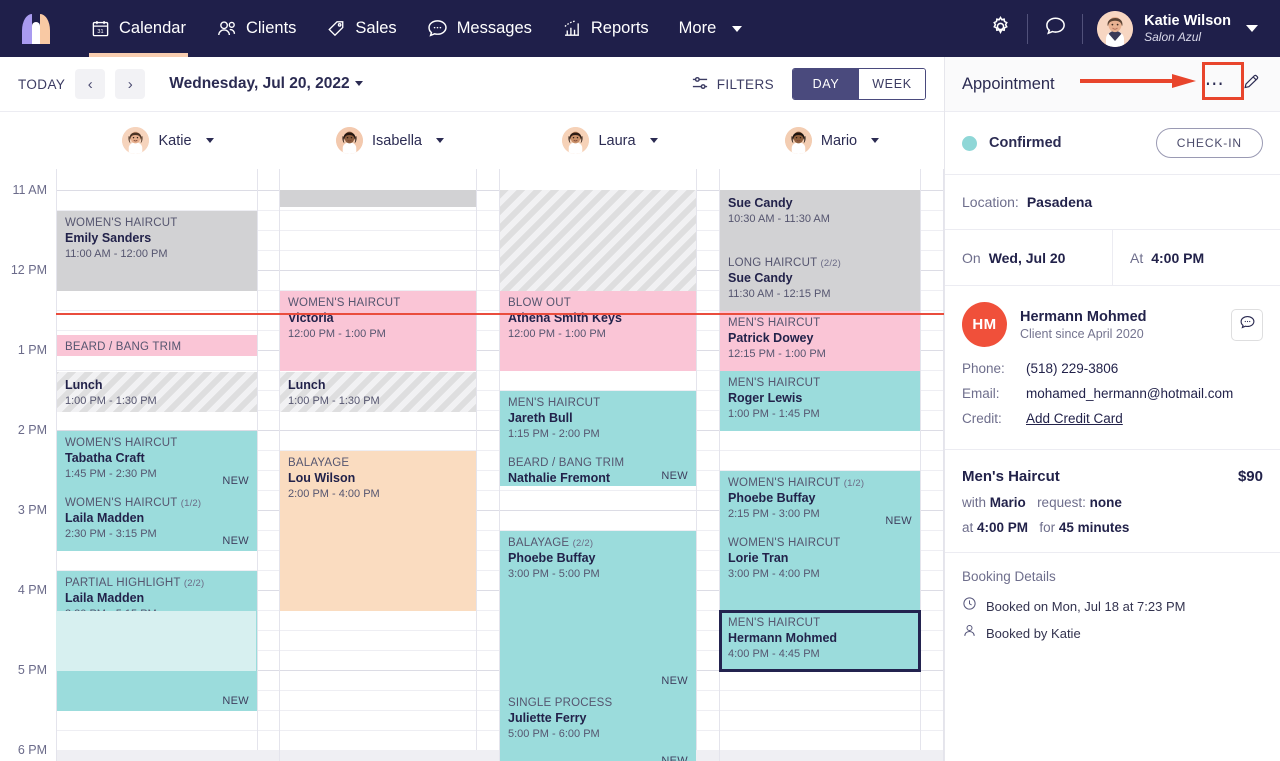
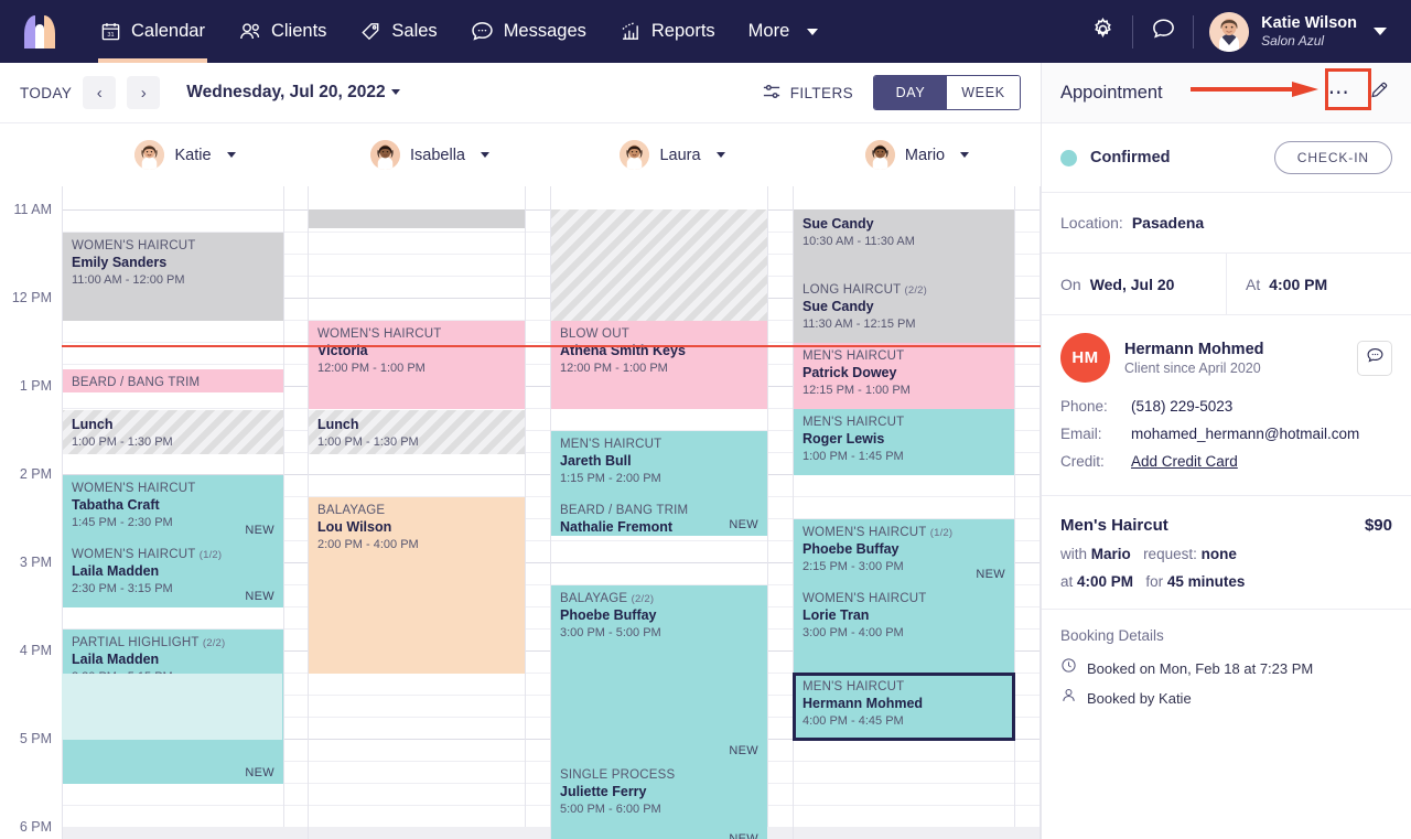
  Calendar
  Clients
  Sales
  Messages
  Reports
  More
  Katie Wilson
  Salon Azul
  TODAY
  ‹
  ›
  Wednesday, Jul 20, 2022
  FILTERS
  DAY
  WEEK
  Katie
  Isabella
  Laura
  Mario
  11 AM
  12 PM
  1 PM
  2 PM
  3 PM
  4 PM
  5 PM
  6 PM
  WOMEN'S HAIRCUT
  Emily Sanders
  11:00 AM - 12:00 PM
  BEARD / BANG TRIM
  Lunch
  1:00 PM - 1:30 PM
  WOMEN'S HAIRCUT
  Tabatha Craft
  1:45 PM - 2:30 PM
  NEW
  WOMEN'S HAIRCUT (1/2)
  Laila Madden
  2:30 PM - 3:15 PM
  NEW
  PARTIAL HIGHLIGHT (2/2)
  Laila Madden
  NEW
  WOMEN'S HAIRCUT
  Victoria
  12:00 PM - 1:00 PM
  Lunch
  1:00 PM - 1:30 PM
  BALAYAGE
  Lou Wilson
  2:00 PM - 4:00 PM
  BLOW OUT
  Athena Smith Keys
  12:00 PM - 1:00 PM
  MEN'S HAIRCUT
  Jareth Bull
  1:15 PM - 2:00 PM
  BEARD / BANG TRIM
  Nathalie Fremont
  NEW
  BALAYAGE (2/2)
  Phoebe Buffay
  3:00 PM - 5:00 PM
  NEW
  SINGLE PROCESS
  Juliette Ferry
  5:00 PM - 6:00 PM
  Sue Candy
  10:30 AM - 11:30 AM
  LONG HAIRCUT (2/2)
  Sue Candy
  11:30 AM - 12:15 PM
  MEN'S HAIRCUT
  Patrick Dowey
  12:15 PM - 1:00 PM
  MEN'S HAIRCUT
  Roger Lewis
  1:00 PM - 1:45 PM
  WOMEN'S HAIRCUT (1/2)
  Phoebe Buffay
  2:15 PM - 3:00 PM
  NEW
  WOMEN'S HAIRCUT
  Lorie Tran
  3:00 PM - 4:00 PM
  MEN'S HAIRCUT
  Hermann Mohmed
  4:00 PM - 4:45 PM
  Appointment
  ⋯
  Confirmed
  CHECK-IN
  Location:
  Pasadena
  On
  Wed, Jul 20
  At
  4:00 PM
  HM
  Hermann Mohmed
  Client since April 2020
  Phone:
- (518) 229-3806
+ (518) 229-5023
  Email:
  mohamed_hermann@hotmail.com
  Credit:
  Add Credit Card
  Men's Haircut
  $90
  with Mario request: none
  at 4:00 PM for 45 minutes
  Booking Details
- Booked on Mon, Jul 18 at 7:23 PM
+ Booked on Mon, Feb 18 at 7:23 PM
  Booked by Katie
